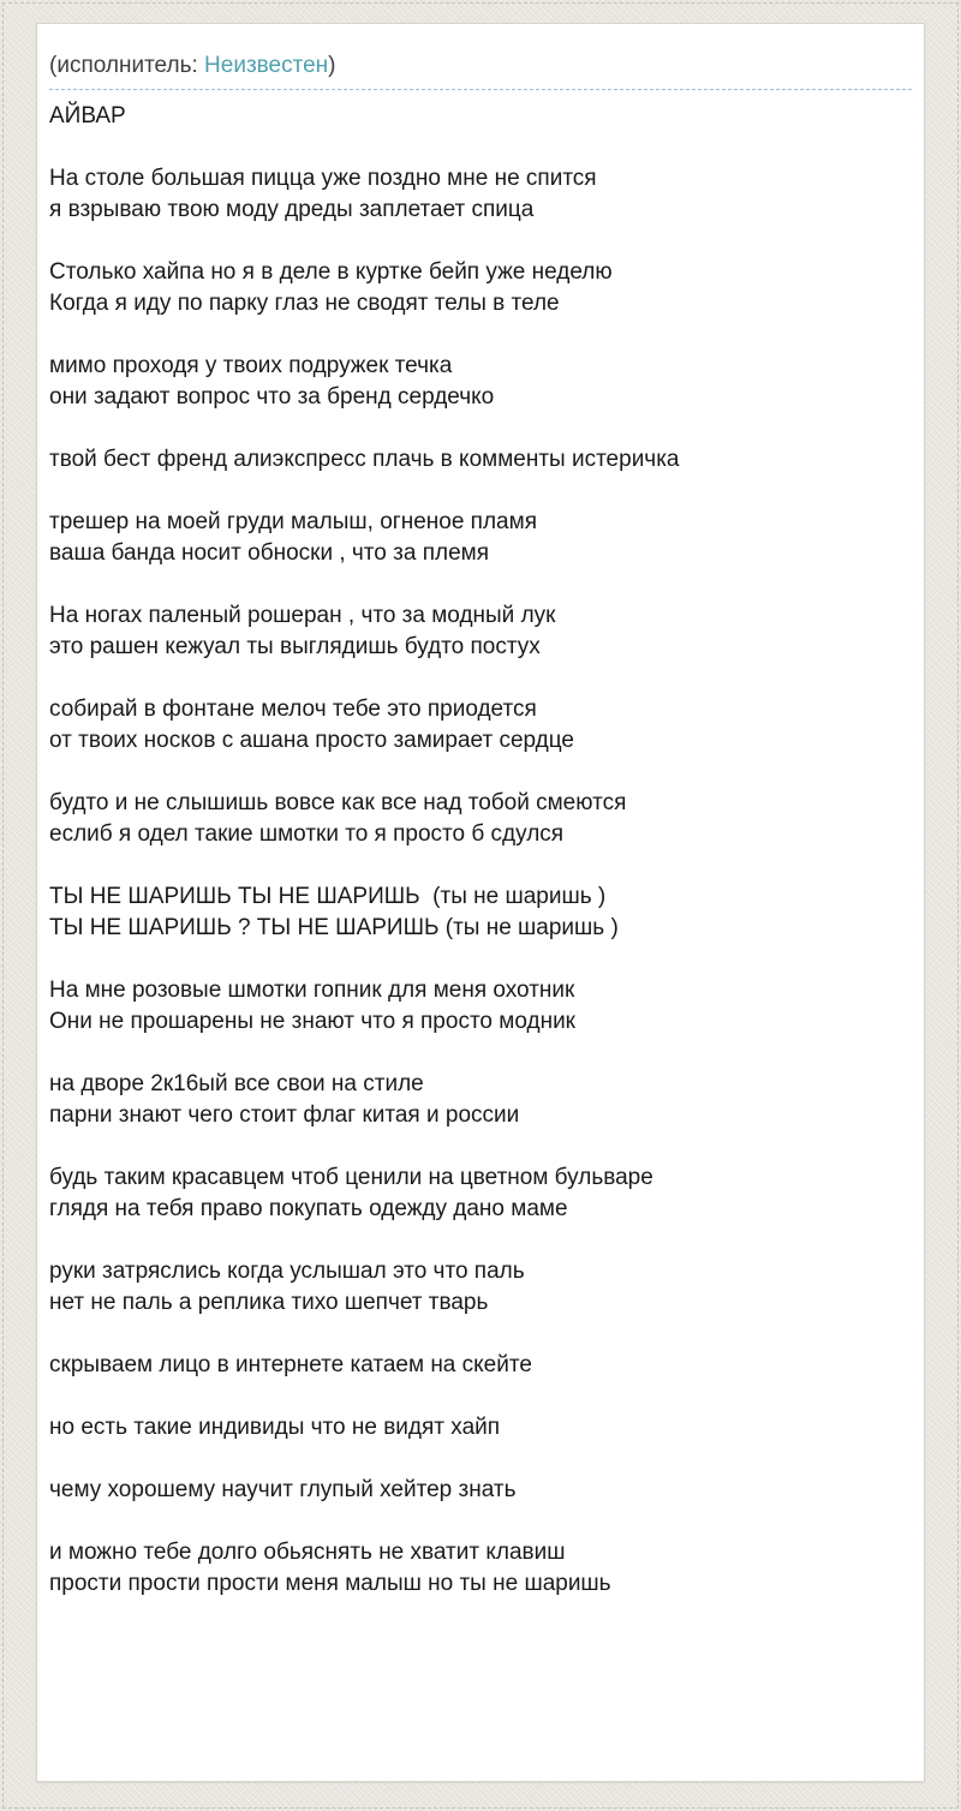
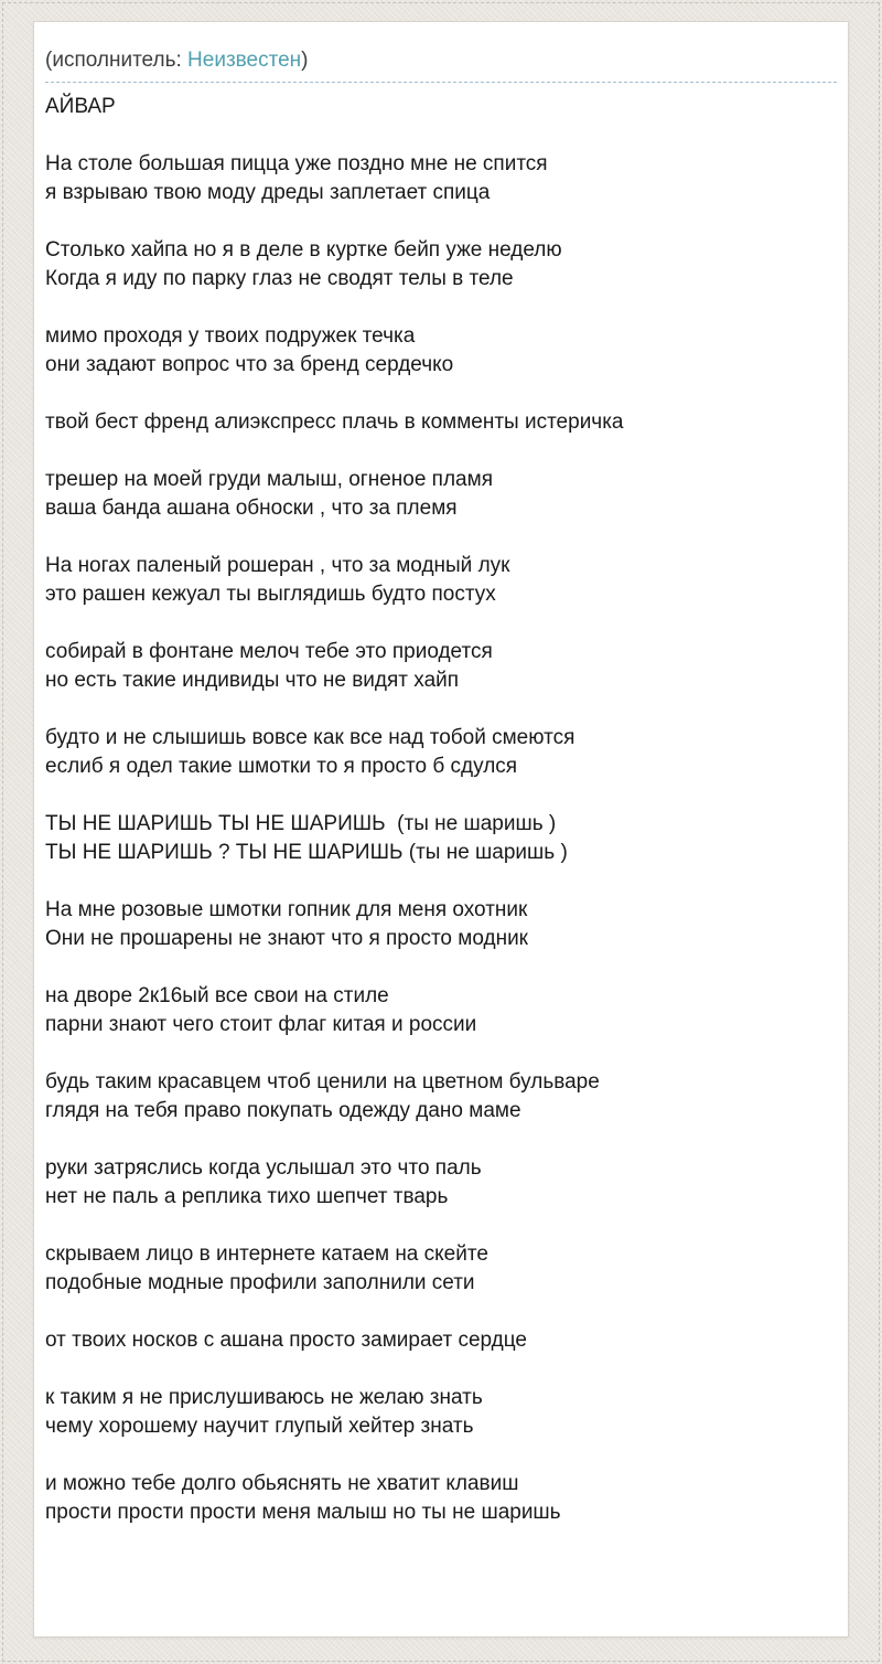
  (исполнитель: Неизвестен)
  АЙВАР
  На столе большая пицца уже поздно мне не спится
  я взрываю твою моду дреды заплетает спица
  Столько хайпа но я в деле в куртке бейп уже неделю
  Когда я иду по парку глаз не сводят телы в теле
  мимо проходя у твоих подружек течка
  они задают вопрос что за бренд сердечко
  твой бест френд алиэкспресс плачь в комменты истеричка
  трешер на моей груди малыш, огненое пламя
- ваша банда носит обноски , что за племя
+ ваша банда ашана обноски , что за племя
  На ногах паленый рошеран , что за модный лук
  это рашен кежуал ты выглядишь будто постух
  собирай в фонтане мелоч тебе это приодется
- от твоих носков с ашана просто замирает сердце
+ но есть такие индивиды что не видят хайп
  будто и не слышишь вовсе как все над тобой смеются
  еслиб я одел такие шмотки то я просто б сдулся
  ТЫ НЕ ШАРИШЬ ТЫ НЕ ШАРИШЬ (ты не шаришь )
  ТЫ НЕ ШАРИШЬ ? ТЫ НЕ ШАРИШЬ (ты не шаришь )
  На мне розовые шмотки гопник для меня охотник
  Они не прошарены не знают что я просто модник
  на дворе 2к16ый все свои на стиле
  парни знают чего стоит флаг китая и россии
  будь таким красавцем чтоб ценили на цветном бульваре
  глядя на тебя право покупать одежду дано маме
  руки затряслись когда услышал это что паль
  нет не паль а реплика тихо шепчет тварь
  скрываем лицо в интернете катаем на скейте
+ подобные модные профили заполнили сети
- но есть такие индивиды что не видят хайп
+ от твоих носков с ашана просто замирает сердце
+ к таким я не прислушиваюсь не желаю знать
  чему хорошему научит глупый хейтер знать
  и можно тебе долго обьяснять не хватит клавиш
  прости прости прости меня малыш но ты не шаришь
